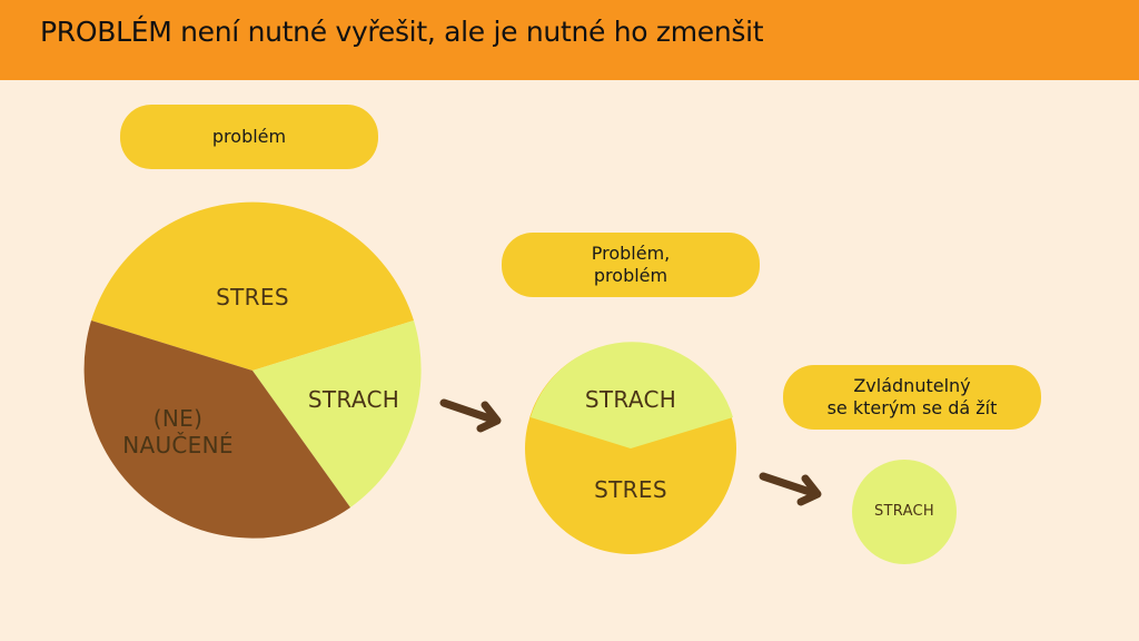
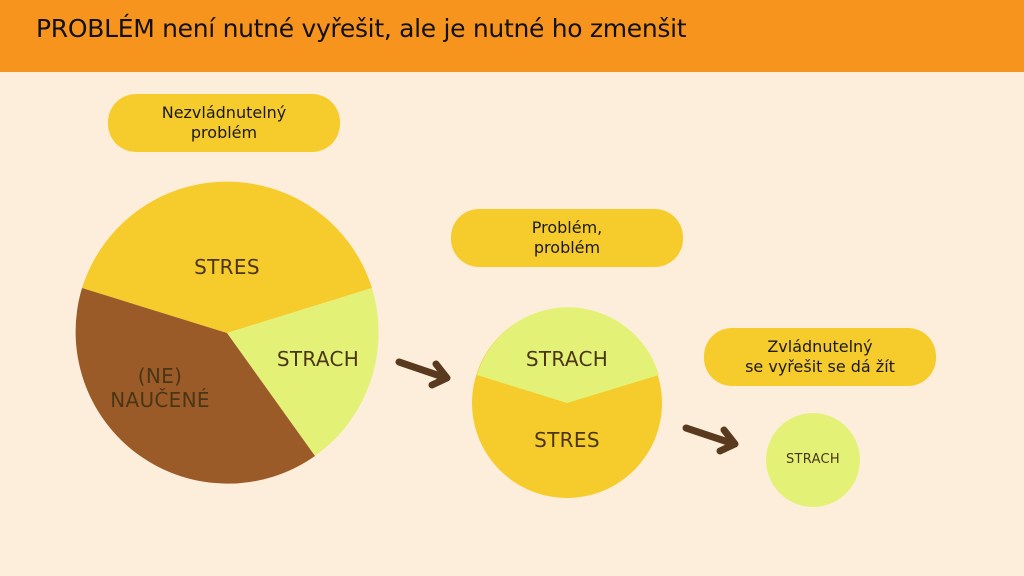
  PROBLÉM není nutné vyřešit, ale je nutné ho zmenšit
+ Nezvládnutelný
  problém
  Problém,
  problém
  Zvládnutelný
- se kterým se dá žít
+ se vyřešit se dá žít
  STRES
  STRACH
  (NE)
  NAUČENÉ
  STRACH
  STRES
  STRACH
